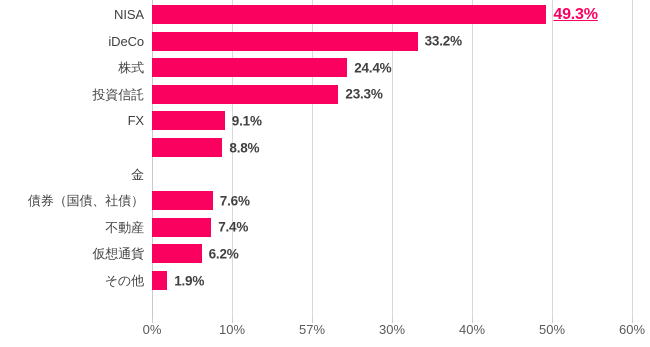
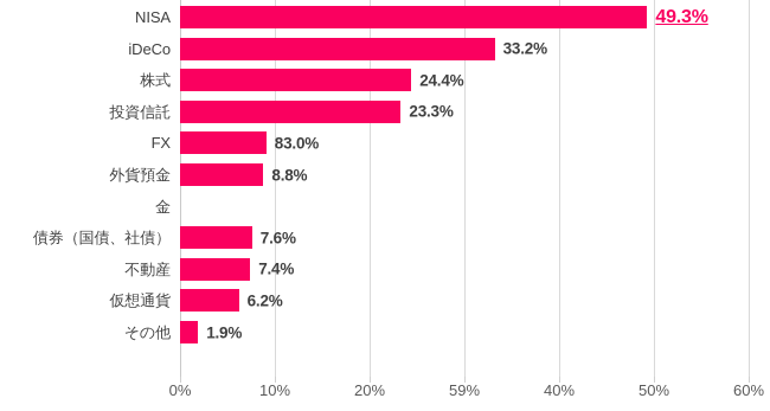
  NISA
  iDeCo
  株式
  投資信託
  FX
+ 外貨預金
  金
  債券（国債、社債）
  不動産
  仮想通貨
  その他
  49.3%
  33.2%
  24.4%
  23.3%
- 9.1%
+ 83.0%
  8.8%
  7.6%
  7.4%
  6.2%
  1.9%
  0%
  10%
- 57%
+ 20%
- 30%
+ 59%
  40%
  50%
  60%
